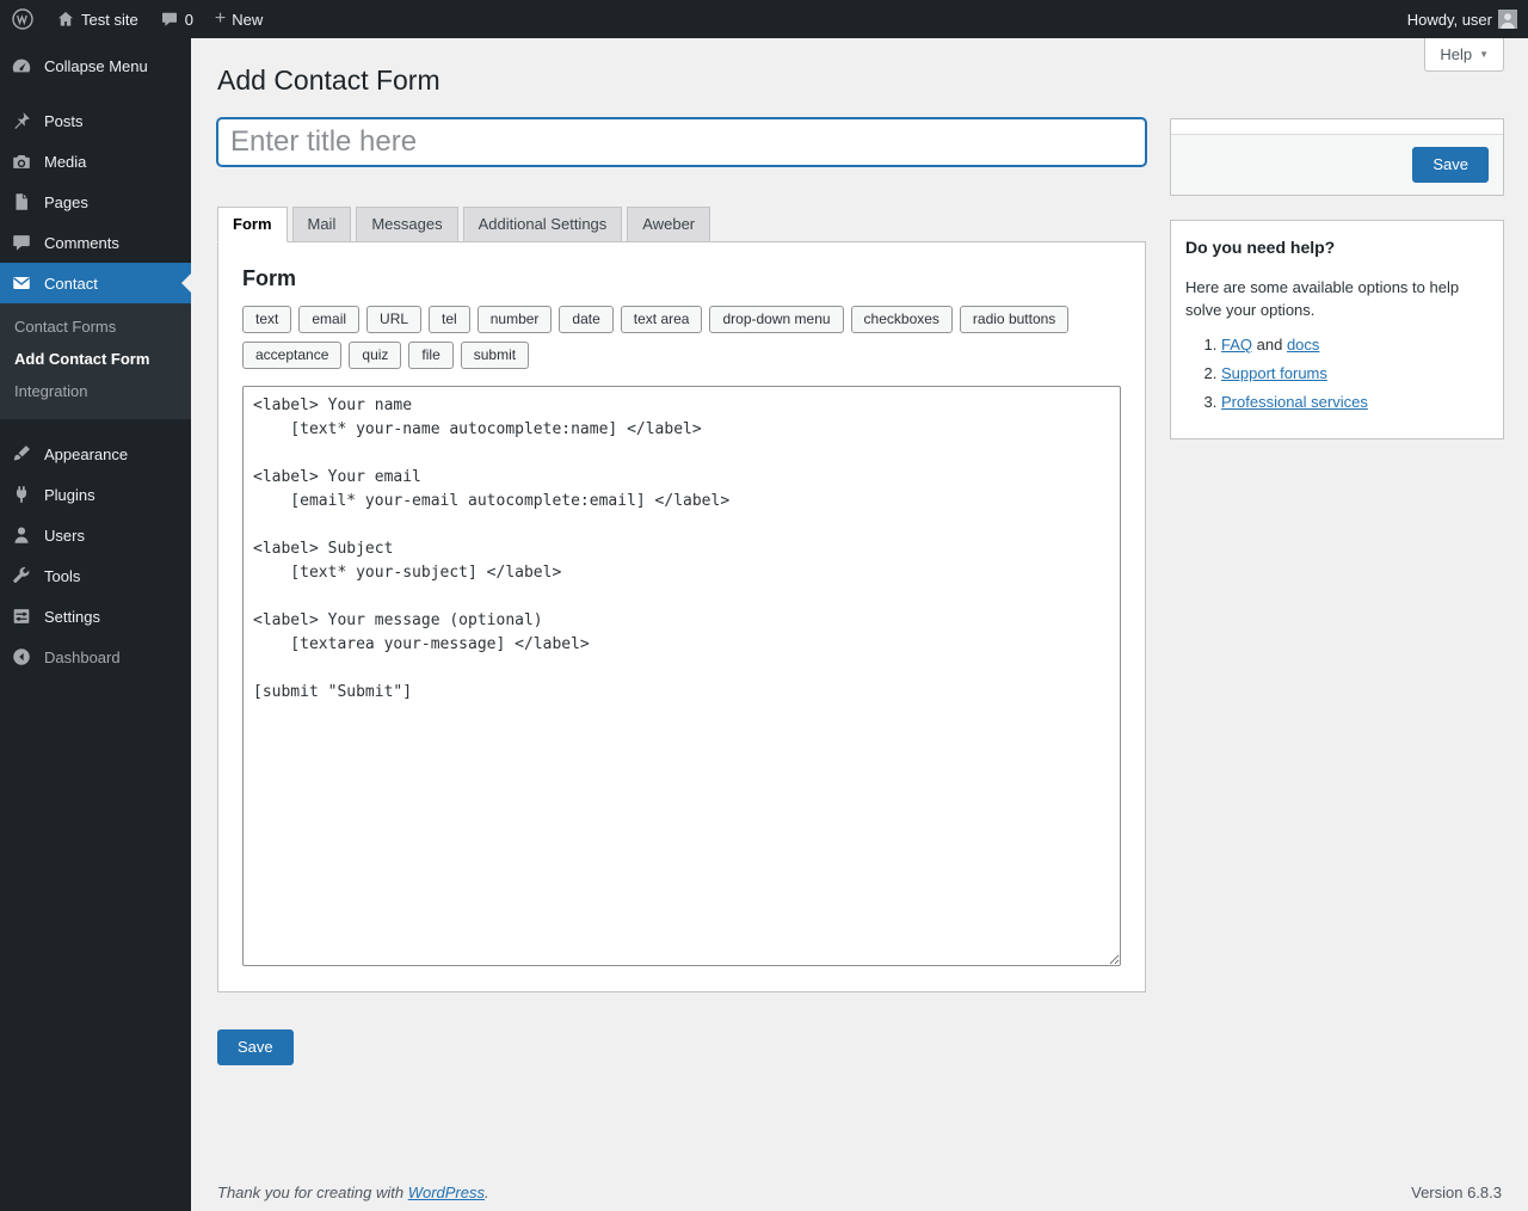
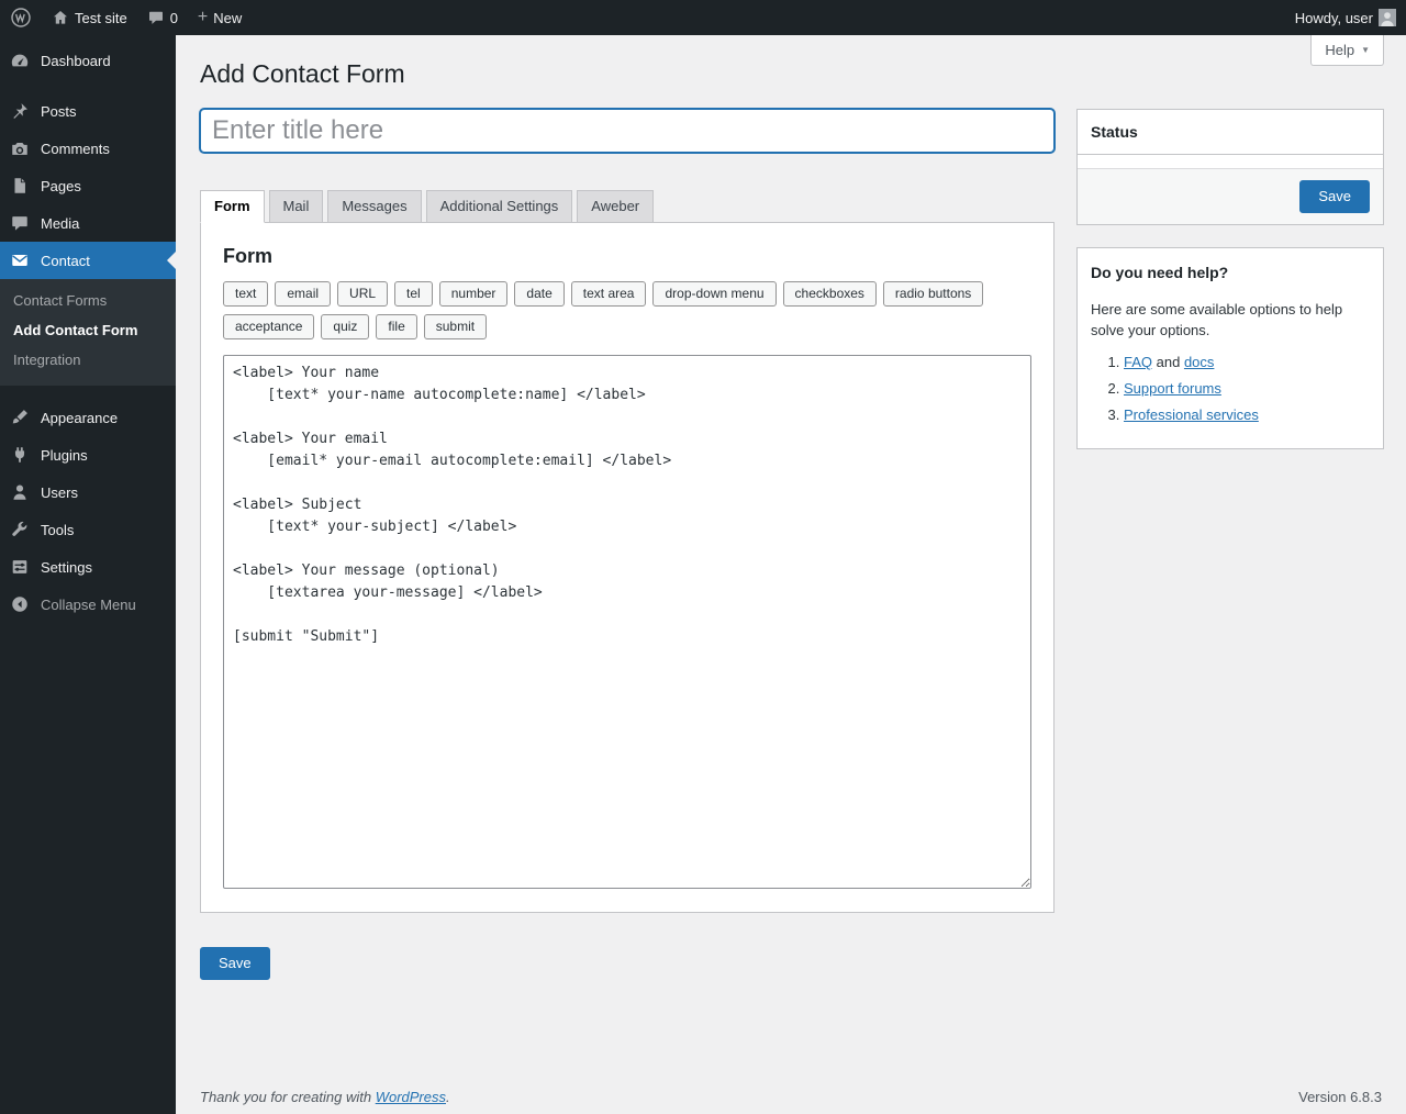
  Test site
  0
  +
  New
  Howdy, user
- Collapse Menu
+ Dashboard
  Posts
- Media
+ Comments
  Pages
- Comments
+ Media
  Contact
  Contact Forms
  Add Contact Form
  Integration
  Appearance
  Plugins
  Users
  Tools
  Settings
- Dashboard
+ Collapse Menu
  Help
  ▼
  Add Contact Form
  Enter title here
  Form
  Mail
  Messages
  Additional Settings
  Aweber
  Form
  text
  email
  URL
  tel
  number
  date
  text area
  drop-down menu
  checkboxes
  radio buttons
  acceptance
  quiz
  file
  submit
  <label> Your name
  [text* your-name autocomplete:name] </label>
  <label> Your email
  [email* your-email autocomplete:email] </label>
  <label> Subject
  [text* your-subject] </label>
  <label> Your message (optional)
  [textarea your-message] </label>
  [submit "Submit"]
  Save
+ Status
  Save
  Do you need help?
  Here are some available options to help solve your options.
  FAQ and docs
  Support forums
  Professional services
  Thank you for creating with WordPress.
  Version 6.8.3
